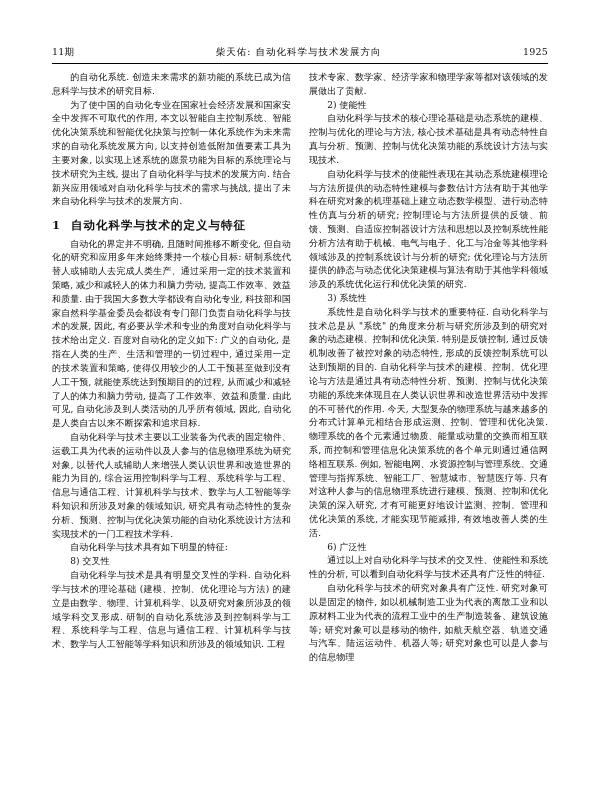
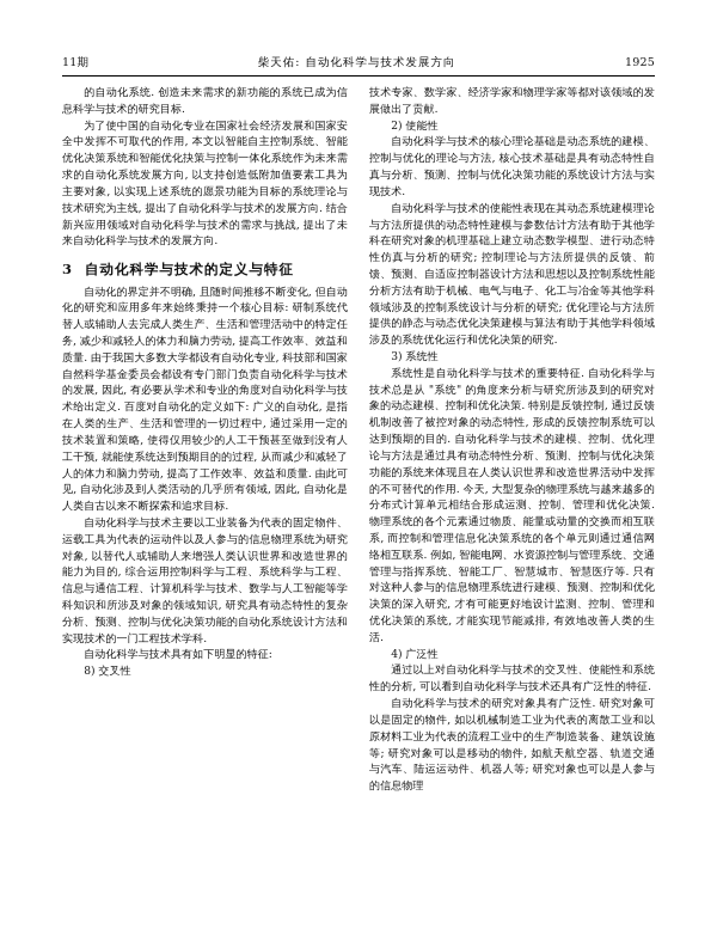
  11期
  柴天佑: 自动化科学与技术发展方向
  1925
  的自动化系统. 创造未来需求的新功能的系统已成为信息科学与技术的研究目标.
  为了使中国的自动化专业在国家社会经济发展和国家安全中发挥不可取代的作用, 本文以智能自主控制系统、智能优化决策系统和智能优化抉策与控制一体化系统作为未来需求的自动化系统发展方向, 以支持创造低附加值要素工具为主要对象, 以实现上述系统的愿景功能为目标的系统理论与技术研究为主线, 提出了自动化科学与技术的发展方向. 结合新兴应用领域对自动化科学与技术的需求与挑战, 提出了未来自动化科学与技术的发展方向.
- 1
+ 3
  自动化科学与技术的定义与特征
- 自动化的界定并不明确, 且随时间推移不断变化, 但自动化的研究和应用多年来始终秉持一个核心目标: 研制系统代替人或辅助人去完成人类生产、通过采用一定的技术装置和策略, 减少和减轻人的体力和脑力劳动, 提高工作效率、效益和质量. 由于我国大多数大学都设有自动化专业, 科技部和国家自然科学基金委员会都设有专门部门负责自动化科学与技术的发展, 因此, 有必要从学术和专业的角度对自动化科学与技术给出定义. 百度对自动化的定义如下: 广义的自动化, 是指在人类的生产、生活和管理的一切过程中, 通过采用一定的技术装置和策略, 使得仅用较少的人工干预甚至做到没有人工干预, 就能使系统达到预期目的的过程, 从而减少和减轻了人的体力和脑力劳动, 提高了工作效率、效益和质量. 由此可见, 自动化涉及到人类活动的几乎所有领域, 因此, 自动化是人类自古以来不断探索和追求目标.
+ 自动化的界定并不明确, 且随时间推移不断变化, 但自动化的研究和应用多年来始终秉持一个核心目标: 研制系统代替人或辅助人去完成人类生产、生活和管理活动中的特定任务, 减少和减轻人的体力和脑力劳动, 提高工作效率、效益和质量. 由于我国大多数大学都设有自动化专业, 科技部和国家自然科学基金委员会都设有专门部门负责自动化科学与技术的发展, 因此, 有必要从学术和专业的角度对自动化科学与技术给出定义. 百度对自动化的定义如下: 广义的自动化, 是指在人类的生产、生活和管理的一切过程中, 通过采用一定的技术装置和策略, 使得仅用较少的人工干预甚至做到没有人工干预, 就能使系统达到预期目的的过程, 从而减少和减轻了人的体力和脑力劳动, 提高了工作效率、效益和质量. 由此可见, 自动化涉及到人类活动的几乎所有领域, 因此, 自动化是人类自古以来不断探索和追求目标.
  自动化科学与技术主要以工业装备为代表的固定物件、运载工具为代表的运动件以及人参与的信息物理系统为研究对象, 以替代人或辅助人来增强人类认识世界和改造世界的能力为目的, 综合运用控制科学与工程、系统科学与工程、信息与通信工程、计算机科学与技术、数学与人工智能等学科知识和所涉及对象的领域知识, 研究具有动态特性的复杂分析、预测、控制与优化决策功能的自动化系统设计方法和实现技术的一门工程技术学科.
  自动化科学与技术具有如下明显的特征:
  8) 交叉性
- 自动化科学与技术是具有明显交叉性的学科. 自动化科学与技术的理论基础 (建模、控制、优化理论与方法) 的建立是由数学、物理、计算机科学、以及研究对象所涉及的领域学科交叉形成. 研制的自动化系统涉及到控制科学与工程、系统科学与工程、信息与通信工程、计算机科学与技术、数学与人工智能等学科知识和所涉及的领域知识. 工程
  技术专家、数学家、经济学家和物理学家等都对该领域的发展做出了贡献.
  2) 使能性
  自动化科学与技术的核心理论基础是动态系统的建模、控制与优化的理论与方法, 核心技术基础是具有动态特性自真与分析、预测、控制与优化决策功能的系统设计方法与实现技术.
  自动化科学与技术的使能性表现在其动态系统建模理论与方法所提供的动态特性建模与参数估计方法有助于其他学科在研究对象的机理基础上建立动态数学模型、进行动态特性仿真与分析的研究; 控制理论与方法所提供的反馈、前馈、预测、自适应控制器设计方法和思想以及控制系统性能分析方法有助于机械、电气与电子、化工与冶金等其他学科领域涉及的控制系统设计与分析的研究; 优化理论与方法所提供的静态与动态优化决策建模与算法有助于其他学科领域涉及的系统优化运行和优化决策的研究.
  3) 系统性
  系统性是自动化科学与技术的重要特征. 自动化科学与技术总是从 "系统" 的角度来分析与研究所涉及到的研究对象的动态建模、控制和优化决策. 特别是反馈控制, 通过反馈机制改善了被控对象的动态特性, 形成的反馈控制系统可以达到预期的目的. 自动化科学与技术的建模、控制、优化理论与方法是通过具有动态特性分析、预测、控制与优化决策功能的系统来体现且在人类认识世界和改造世界活动中发挥的不可替代的作用. 今天, 大型复杂的物理系统与越来越多的分布式计算单元相结合形成运测、控制、管理和优化决策. 物理系统的各个元素通过物质、能量或动量的交换而相互联系, 而控制和管理信息化决策系统的各个单元则通过通信网络相互联系. 例如, 智能电网、水资源控制与管理系统、交通管理与指挥系统、智能工厂、智慧城市、智慧医疗等. 只有对这种人参与的信息物理系统进行建模、预测、控制和优化决策的深入研究, 才有可能更好地设计监测、控制、管理和优化决策的系统, 才能实现节能减排, 有效地改善人类的生活.
- 6) 广泛性
+ 4) 广泛性
  通过以上对自动化科学与技术的交叉性、使能性和系统性的分析, 可以看到自动化科学与技术还具有广泛性的特征.
  自动化科学与技术的研究对象具有广泛性. 研究对象可以是固定的物件, 如以机械制造工业为代表的离散工业和以原材料工业为代表的流程工业中的生产制造装备、建筑设施等; 研究对象可以是移动的物件, 如航天航空器、轨道交通与汽车、陆运运动件、机器人等; 研究对象也可以是人参与的信息物理
